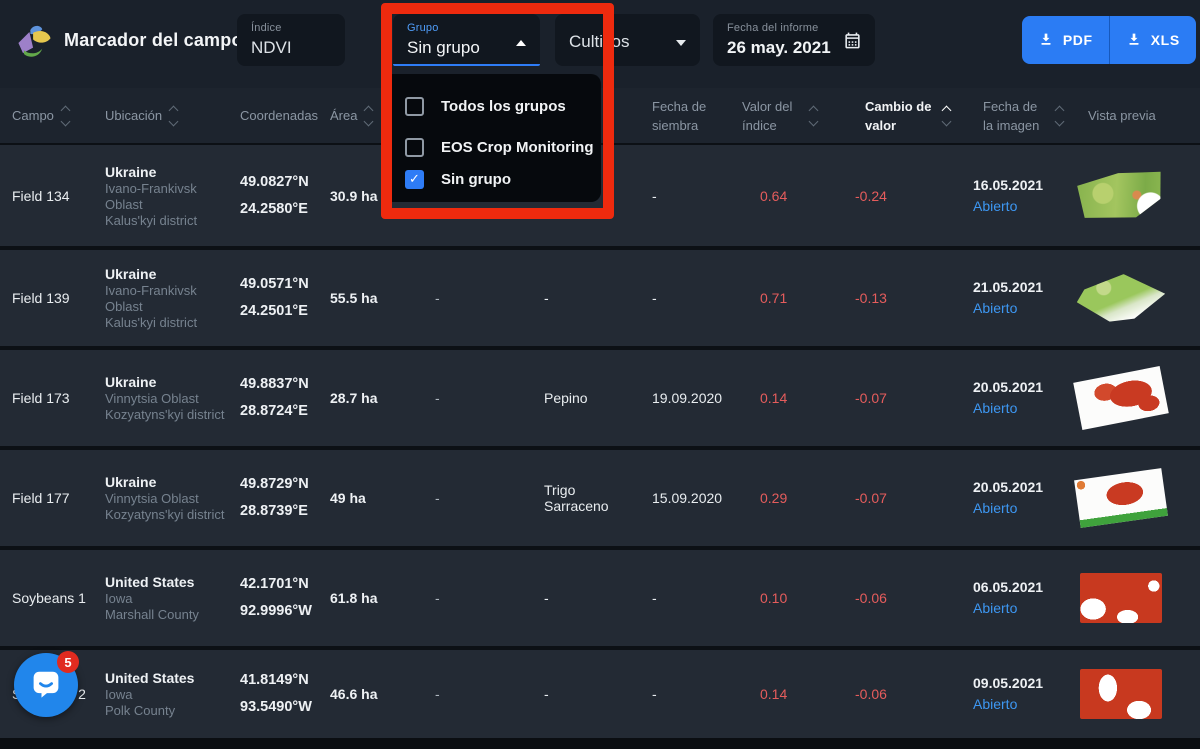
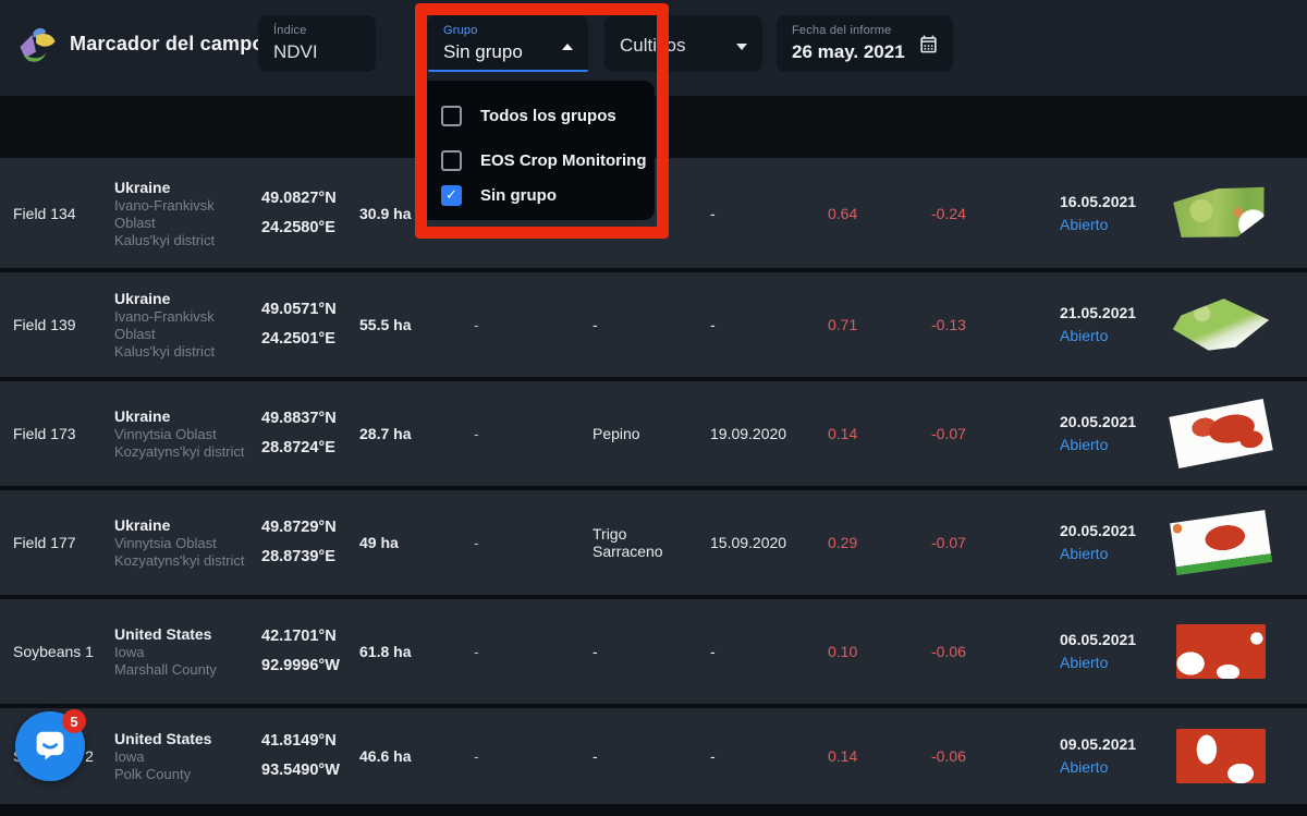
  Marcador del camp
  Índice
  NDVI
  Grupo
  Sin grupo
  Cultivos
  Fecha del informe
  26 may. 2021
- PDF
- XLS
- Campo
- Ubicación
- Coordenadas
- Área
- Fecha de siembra
- Valor del índice
- Cambio de valor
- Fecha de la imagen
- Vista previa
  Field 134
  Ukraine
  Ivano-Frankivsk Oblast
  Kalus'kyi district
  49.0827°N
  24.2580°E
  30.9 ha
  -
  0.64
  -0.24
  16.05.2021
  Abierto
  Field 139
  Ukraine
  Ivano-Frankivsk Oblast
  Kalus'kyi district
  49.0571°N
  24.2501°E
  55.5 ha
  -
  -
  -
  0.71
  -0.13
  21.05.2021
  Abierto
  Field 173
  Ukraine
  Vinnytsia Oblast
  Kozyatyns'kyi district
  49.8837°N
  28.8724°E
  28.7 ha
  -
  Pepino
  19.09.2020
  0.14
  -0.07
  20.05.2021
  Abierto
  Field 177
  Ukraine
  Vinnytsia Oblast
  Kozyatyns'kyi district
  49.8729°N
  28.8739°E
  49 ha
  -
  Trigo Sarraceno
  15.09.2020
  0.29
  -0.07
  20.05.2021
  Abierto
  Soybeans 1
  United States
  Iowa
  Marshall County
  42.1701°N
  92.9996°W
  61.8 ha
  -
  -
  -
  0.10
  -0.06
  06.05.2021
  Abierto
  United States
  Iowa
  Polk County
  41.8149°N
  93.5490°W
  46.6 ha
  -
  -
  -
  0.14
  -0.06
  09.05.2021
  Abierto
  Todos los grupos
  EOS Crop Monitoring
  ✓
  Sin grupo
  5
